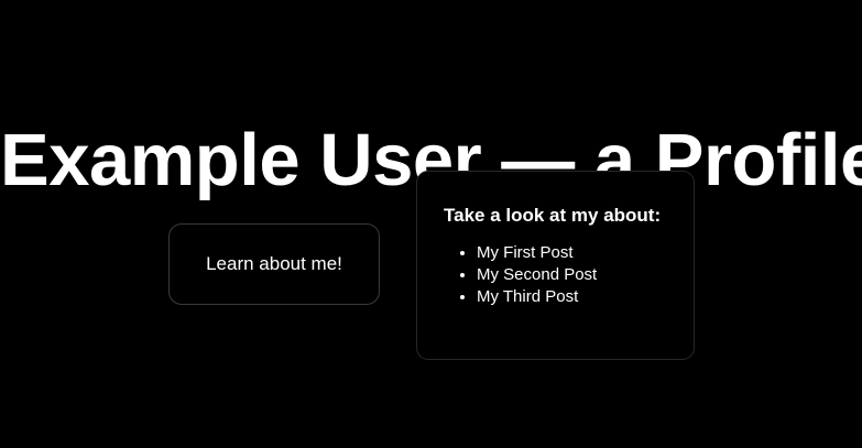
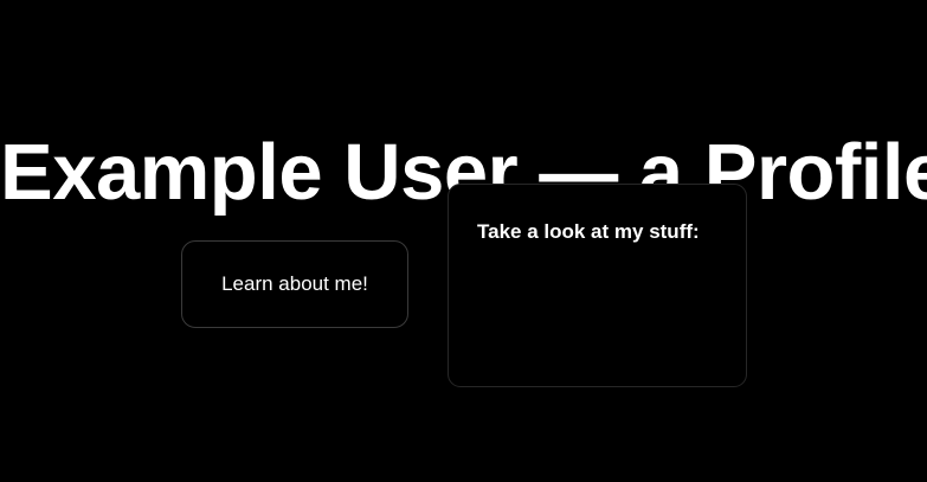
  Example User — a Profile
  Learn about me!
- Take a look at my about:
+ Take a look at my stuff:
- My First Post
- My Second Post
- My Third Post
